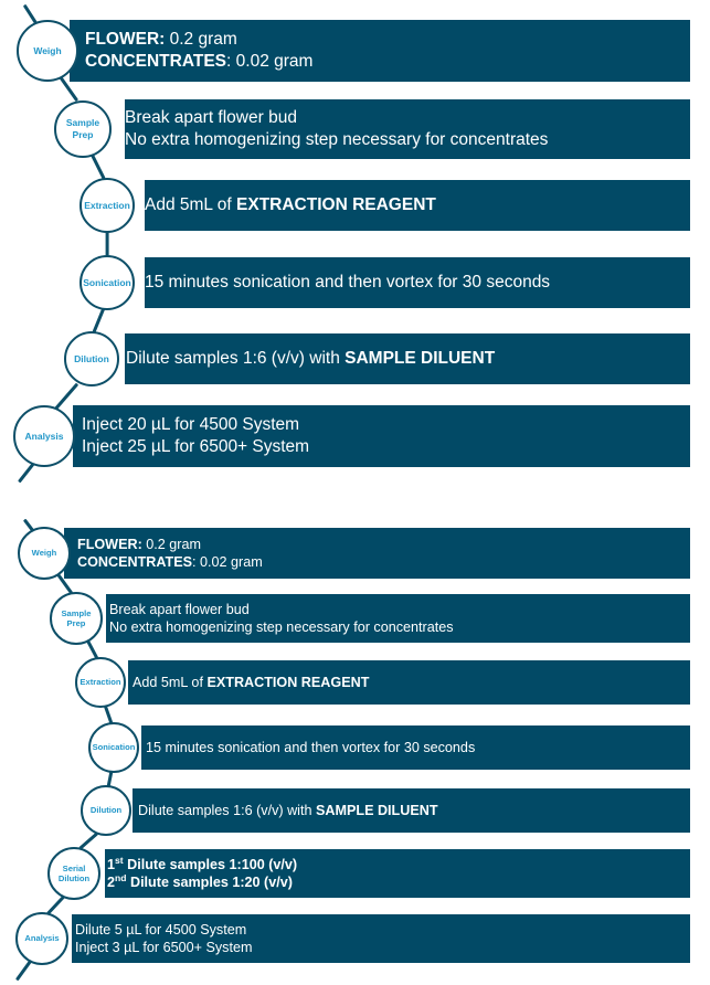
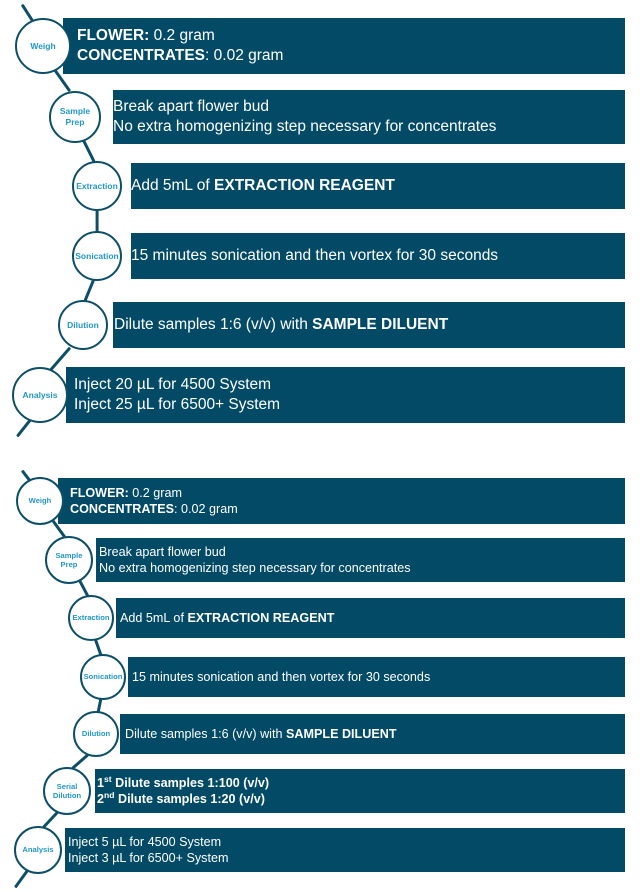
  FLOWER: 0.2 gram
  CONCENTRATES: 0.02 gram
  Weigh
  Break apart flower bud
  No extra homogenizing step necessary for concentrates
  Sample
  Prep
  Add 5mL of EXTRACTION REAGENT
  Extraction
  15 minutes sonication and then vortex for 30 seconds
  Sonication
  Dilute samples 1:6 (v/v) with SAMPLE DILUENT
  Dilution
  Inject 20 µL for 4500 System
  Inject 25 µL for 6500+ System
  Analysis
  FLOWER: 0.2 gram
  CONCENTRATES: 0.02 gram
  Weigh
  Break apart flower bud
  No extra homogenizing step necessary for concentrates
  Sample
  Prep
  Add 5mL of EXTRACTION REAGENT
  Extraction
  15 minutes sonication and then vortex for 30 seconds
  Sonication
  Dilute samples 1:6 (v/v) with SAMPLE DILUENT
  Dilution
  1st Dilute samples 1:100 (v/v)
  2nd Dilute samples 1:20 (v/v)
  Serial
  Dilution
- Dilute 5 µL for 4500 System
+ Inject 5 µL for 4500 System
  Inject 3 µL for 6500+ System
  Analysis
